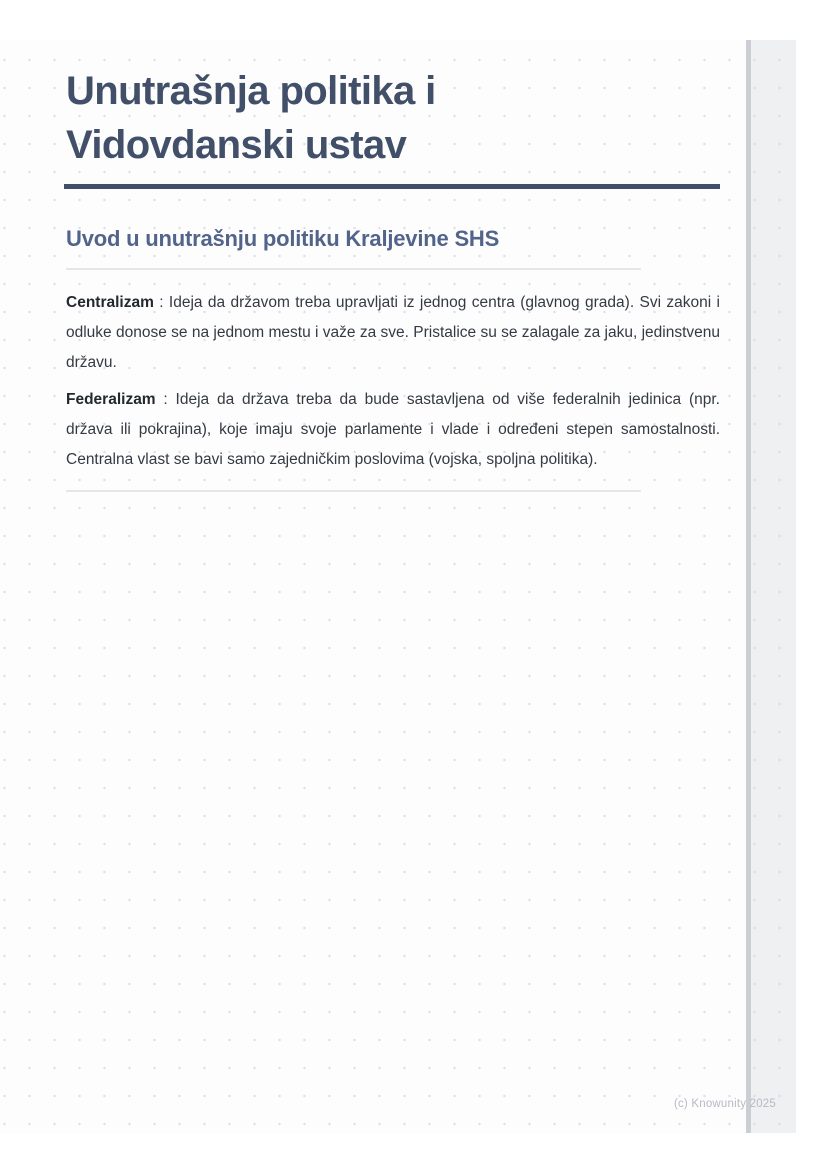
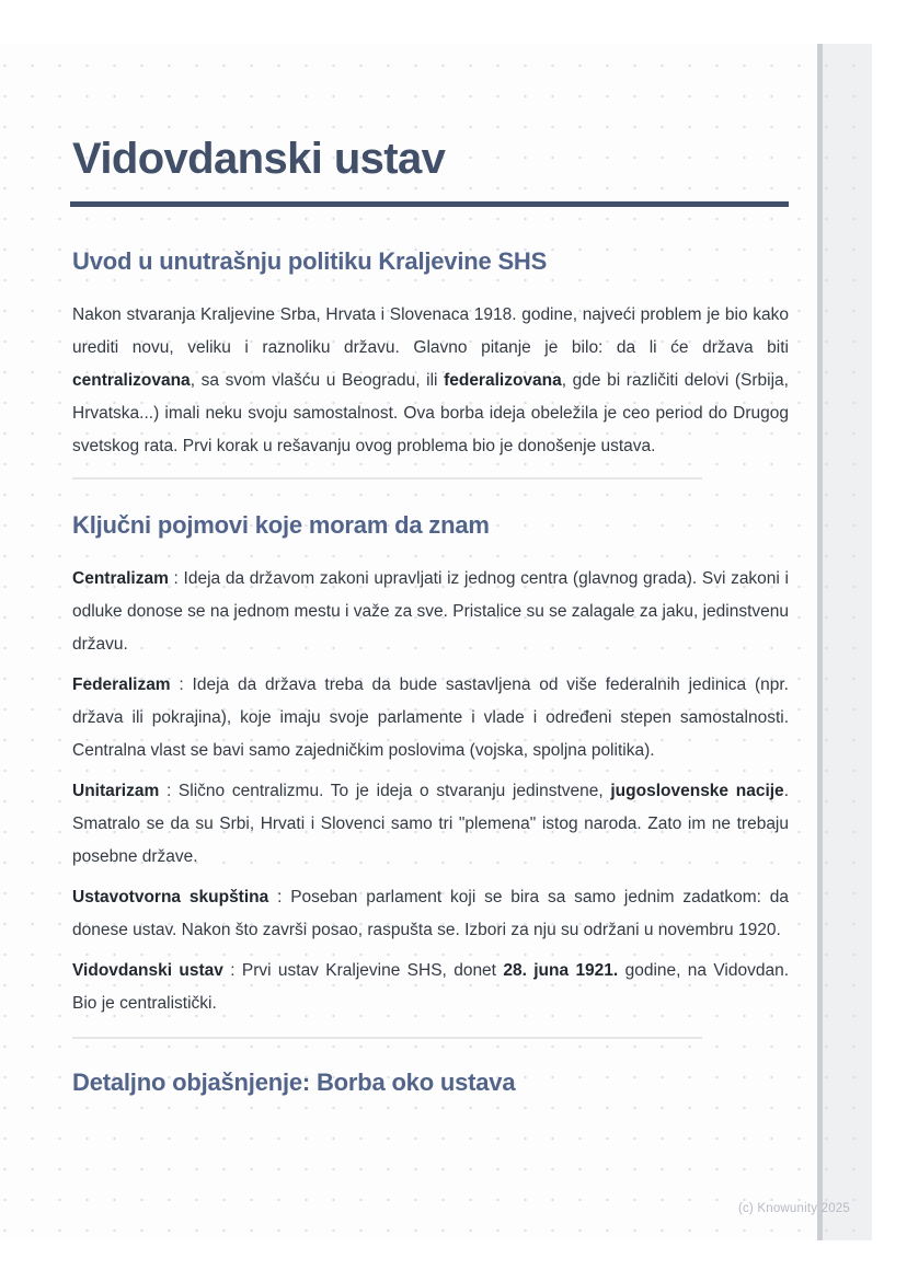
- Unutrašnja politika i
  Vidovdanski ustav
  Uvod u unutrašnju politiku Kraljevine SHS
+ Nakon stvaranja Kraljevine Srba, Hrvata i Slovenaca 1918. godine, najveći problem je bio kako urediti novu, veliku i raznoliku državu. Glavno pitanje je bilo: da li će država biti centralizovana, sa svom vlašću u Beogradu, ili federalizovana, gde bi različiti delovi (Srbija, Hrvatska...) imali neku svoju samostalnost. Ova borba ideja obeležila je ceo period do Drugog svetskog rata. Prvi korak u rešavanju ovog problema bio je donošenje ustava.
+ Ključni pojmovi koje moram da znam
- Centralizam : Ideja da državom treba upravljati iz jednog centra (glavnog grada). Svi zakoni i odluke donose se na jednom mestu i važe za sve. Pristalice su se zalagale za jaku, jedinstvenu državu.
+ Centralizam : Ideja da državom zakoni upravljati iz jednog centra (glavnog grada). Svi zakoni i odluke donose se na jednom mestu i važe za sve. Pristalice su se zalagale za jaku, jedinstvenu državu.
  Federalizam : Ideja da država treba da bude sastavljena od više federalnih jedinica (npr. država ili pokrajina), koje imaju svoje parlamente i vlade i određeni stepen samostalnosti. Centralna vlast se bavi samo zajedničkim poslovima (vojska, spoljna politika).
+ Unitarizam : Slično centralizmu. To je ideja o stvaranju jedinstvene, jugoslovenske nacije. Smatralo se da su Srbi, Hrvati i Slovenci samo tri "plemena" istog naroda. Zato im ne trebaju posebne države.
+ Ustavotvorna skupština : Poseban parlament koji se bira sa samo jednim zadatkom: da donese ustav. Nakon što završi posao, raspušta se. Izbori za nju su održani u novembru 1920.
+ Vidovdanski ustav : Prvi ustav Kraljevine SHS, donet 28. juna 1921. godine, na Vidovdan. Bio je centralistički.
+ Detaljno objašnjenje: Borba oko ustava
  (c) Knowunity 2025
